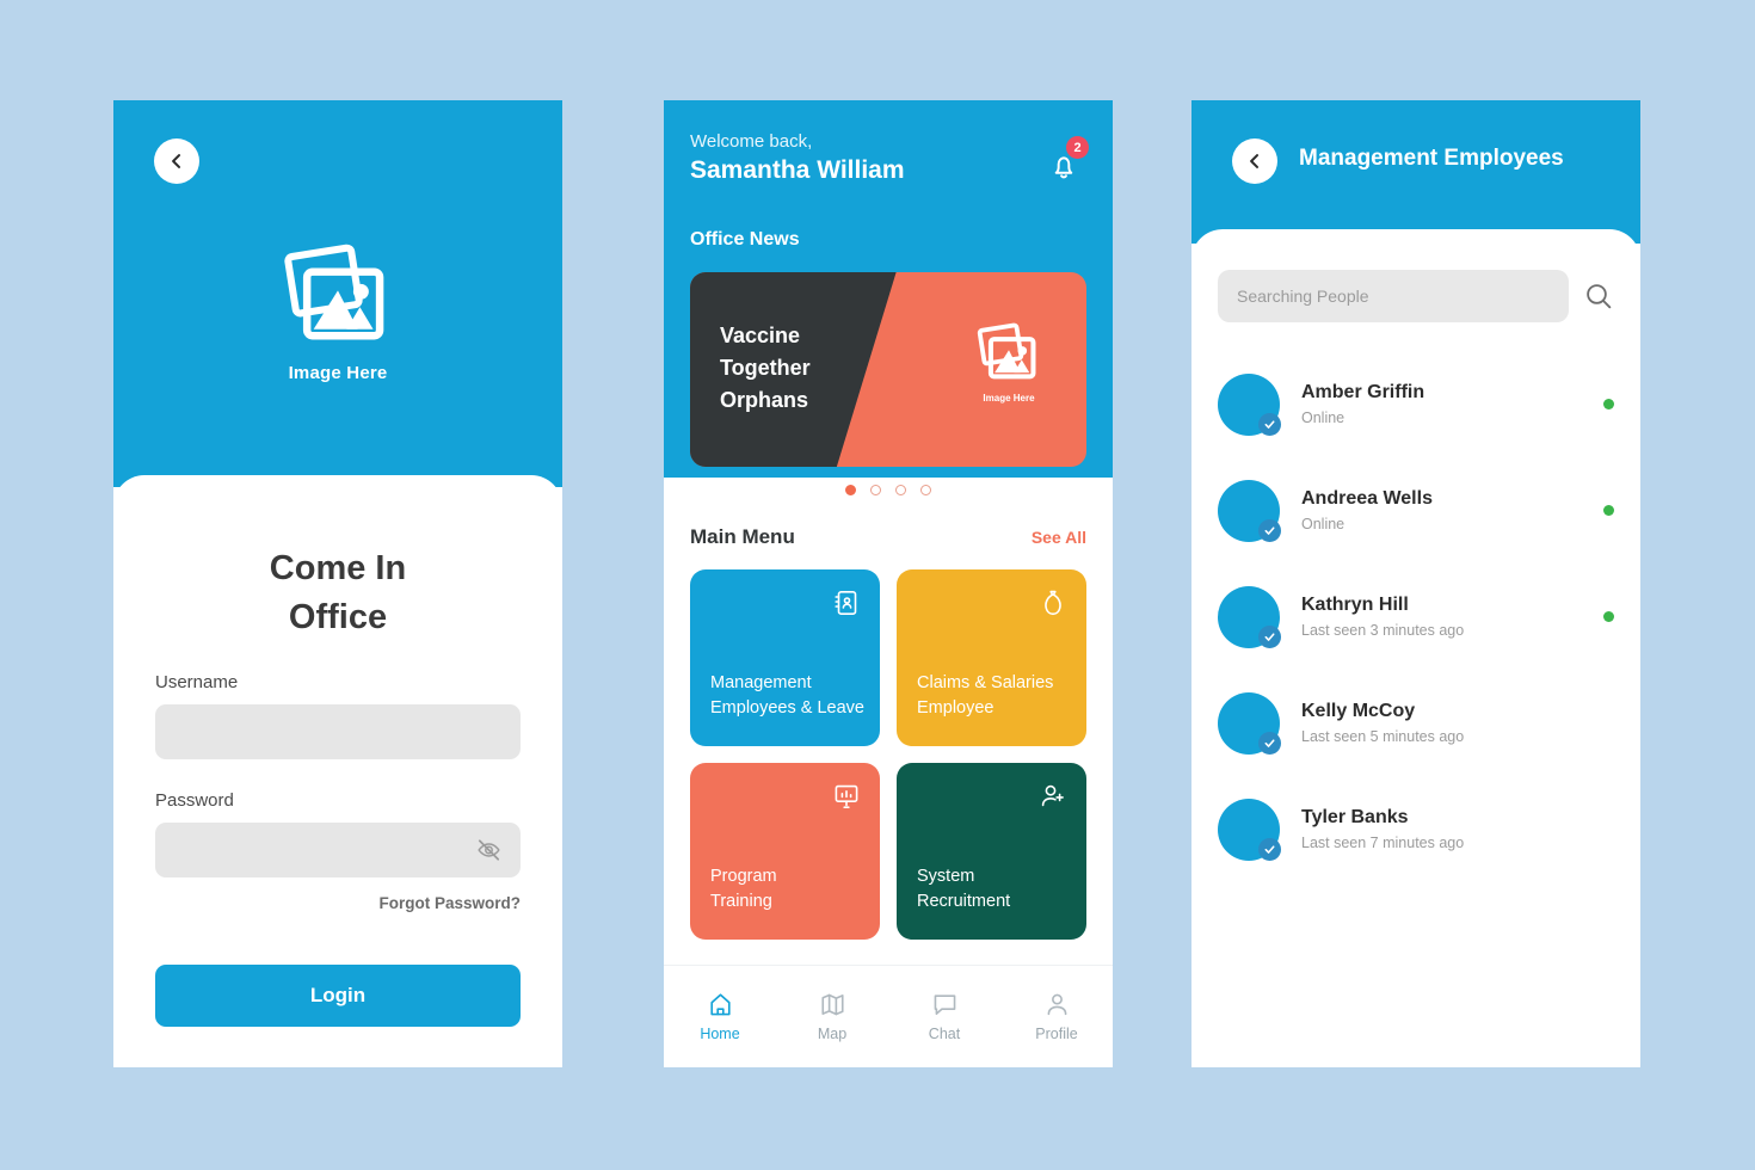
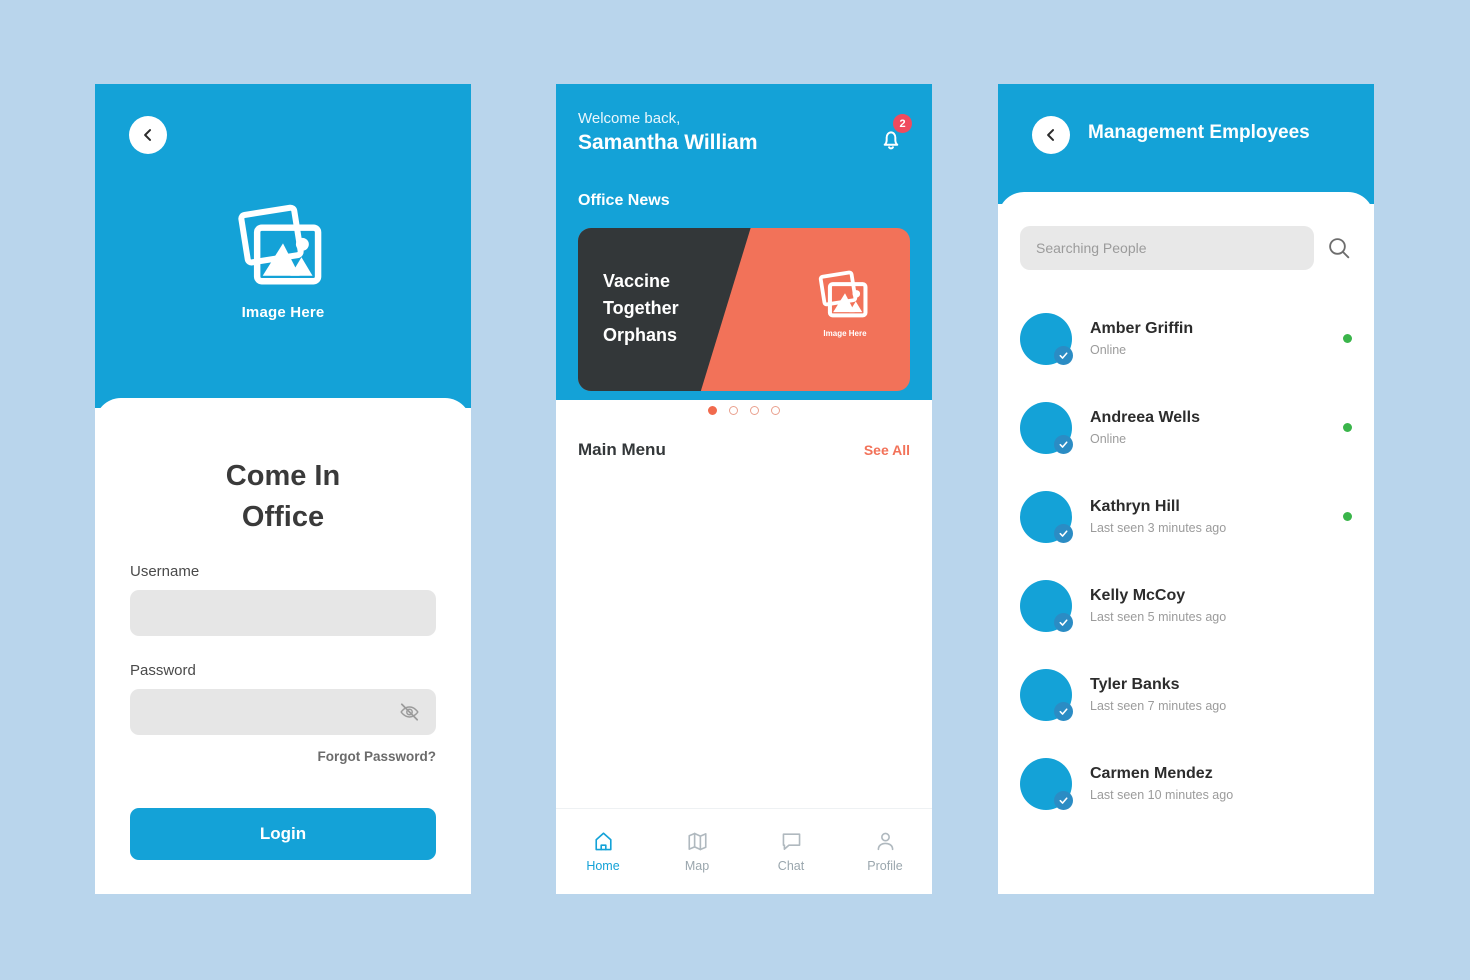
  Image Here
  Come In
  Office
  Username
  Password
  Forgot Password?
  Login
  Welcome back,
  Samantha William
  2
  Office News
  Vaccine
  Together
  Orphans
  Image Here
  Main Menu
  See All
- Management
- Employees & Leave
- Claims & Salaries
- Employee
- Program
- Training
- System
- Recruitment
  Home
  Map
  Chat
  Profile
  Management Employees
  Searching People
  Amber Griffin
  Online
  Andreea Wells
  Online
  Kathryn Hill
  Last seen 3 minutes ago
  Kelly McCoy
  Last seen 5 minutes ago
  Tyler Banks
  Last seen 7 minutes ago
+ Carmen Mendez
+ Last seen 10 minutes ago
